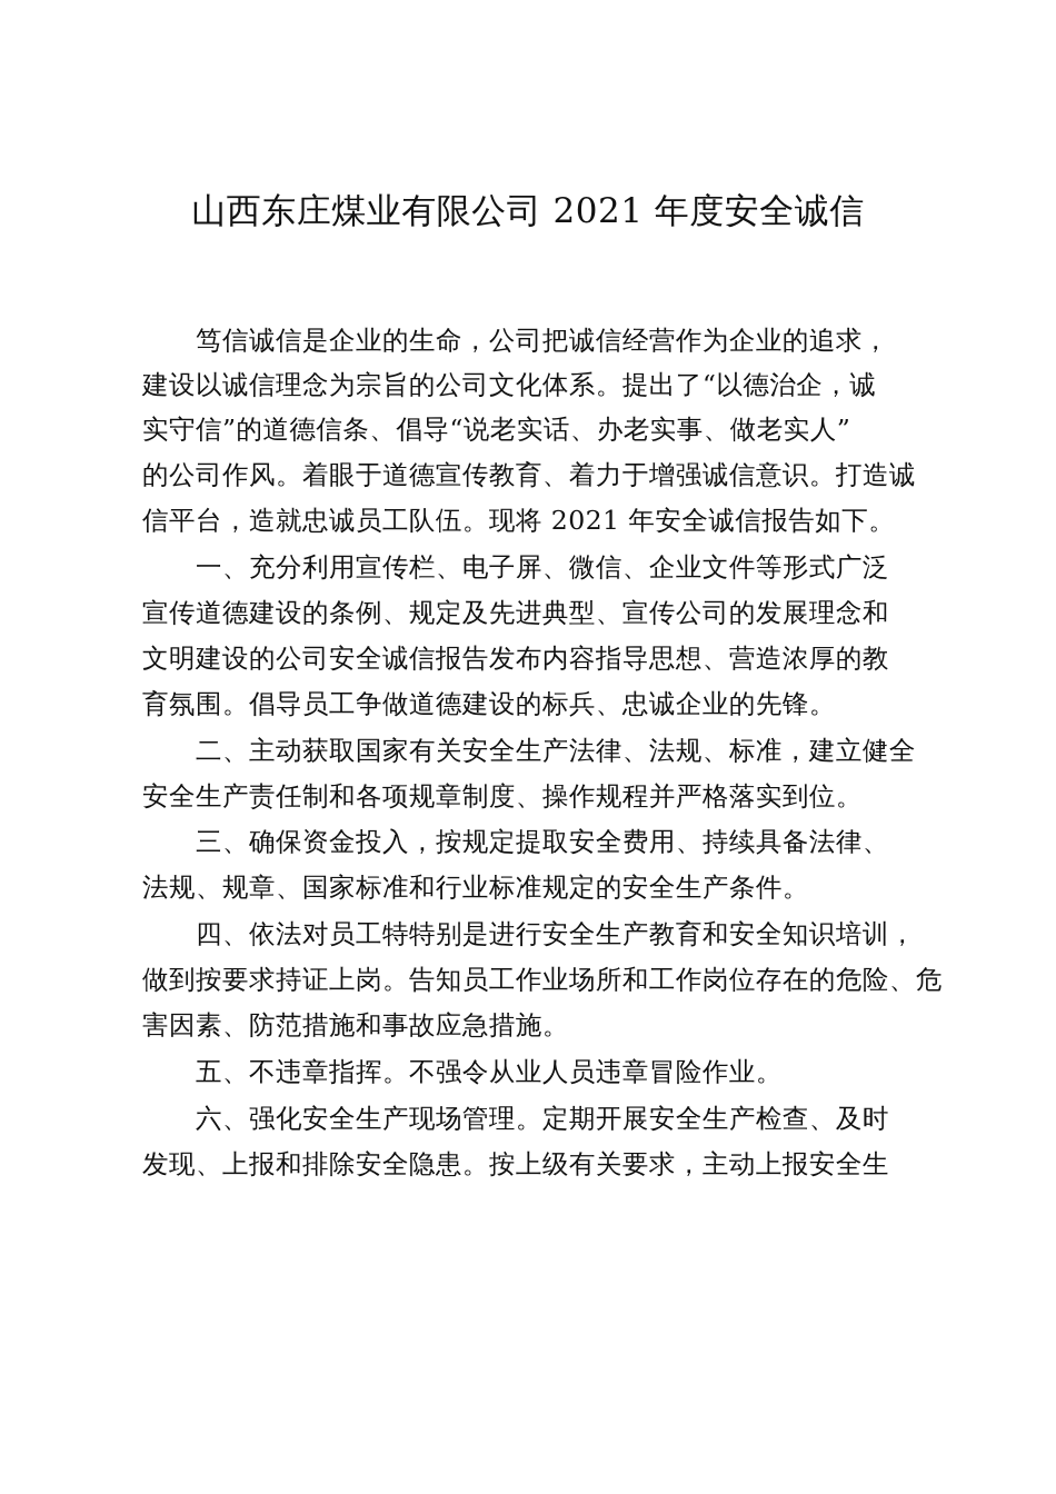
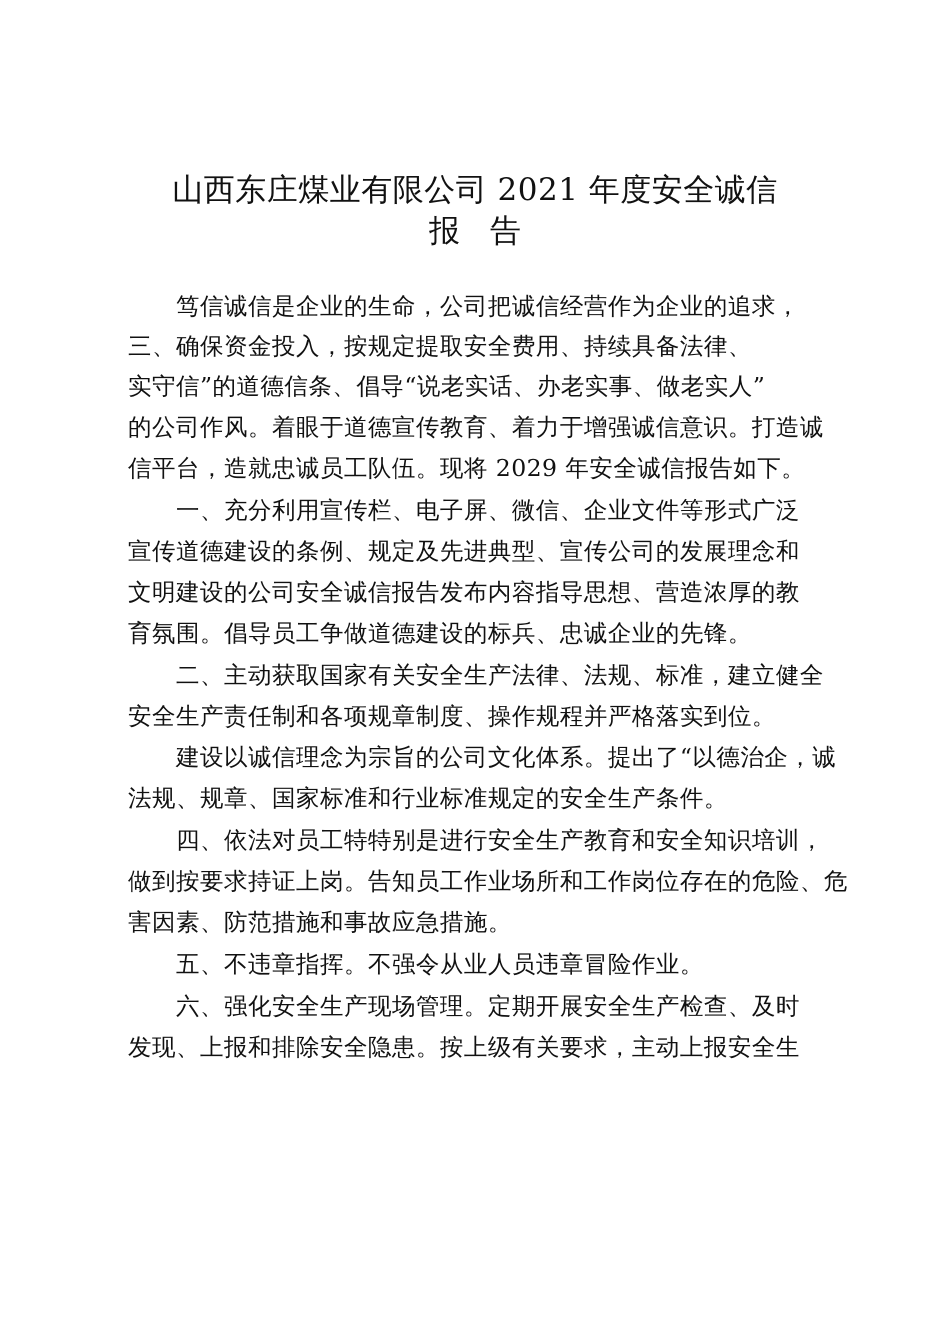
  山西东庄煤业有限公司 2021 年度安全诚信
+ 报 告
  笃信诚信是企业的生命，公司把诚信经营作为企业的追求，
- 建设以诚信理念为宗旨的公司文化体系。提出了“以德治企，诚
+ 三、确保资金投入，按规定提取安全费用、持续具备法律、
  实守信”的道德信条、倡导“说老实话、办老实事、做老实人”
  的公司作风。着眼于道德宣传教育、着力于增强诚信意识。打造诚
- 信平台，造就忠诚员工队伍。现将 2021 年安全诚信报告如下。
+ 信平台，造就忠诚员工队伍。现将 2029 年安全诚信报告如下。
  一、充分利用宣传栏、电子屏、微信、企业文件等形式广泛
  宣传道德建设的条例、规定及先进典型、宣传公司的发展理念和
  文明建设的公司安全诚信报告发布内容指导思想、营造浓厚的教
  育氛围。倡导员工争做道德建设的标兵、忠诚企业的先锋。
  二、主动获取国家有关安全生产法律、法规、标准，建立健全
  安全生产责任制和各项规章制度、操作规程并严格落实到位。
- 三、确保资金投入，按规定提取安全费用、持续具备法律、
+ 建设以诚信理念为宗旨的公司文化体系。提出了“以德治企，诚
  法规、规章、国家标准和行业标准规定的安全生产条件。
  四、依法对员工特特别是进行安全生产教育和安全知识培训，
  做到按要求持证上岗。告知员工作业场所和工作岗位存在的危险、危
  害因素、防范措施和事故应急措施。
  五、不违章指挥。不强令从业人员违章冒险作业。
  六、强化安全生产现场管理。定期开展安全生产检查、及时
  发现、上报和排除安全隐患。按上级有关要求，主动上报安全生
